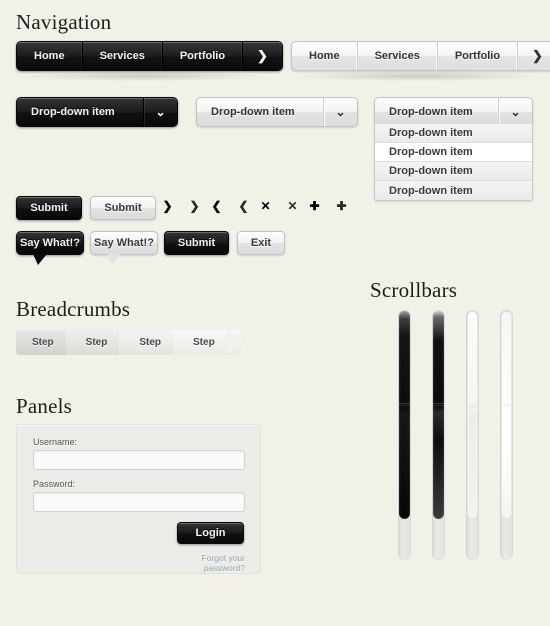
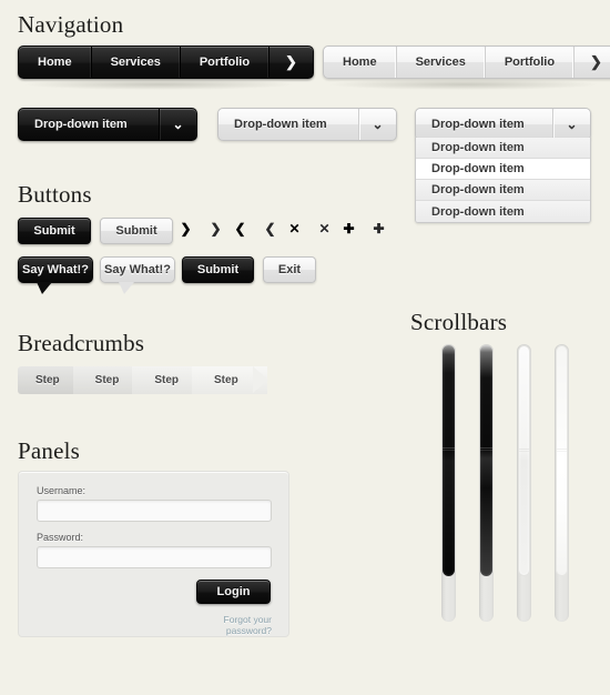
  Navigation
  Home
  Services
  Portfolio
  ❯
  Home
  Services
  Portfolio
  ❯
  Drop-down item
  ⌄
  Drop-down item
  ⌄
  Drop-down item
  ⌄
  Drop-down item
  Drop-down item
  Drop-down item
  Drop-down item
+ Buttons
  Submit
  Submit
  ❯
  ❯
  ❮
  ❮
  ✕
  ✕
  ✚
  ✚
  Say What!?
  Say What!?
  Submit
  Exit
  Breadcrumbs
  Step
  Step
  Step
  Step
  Panels
  Username:
  Password:
  Login
  Forgot your password?
  Scrollbars
